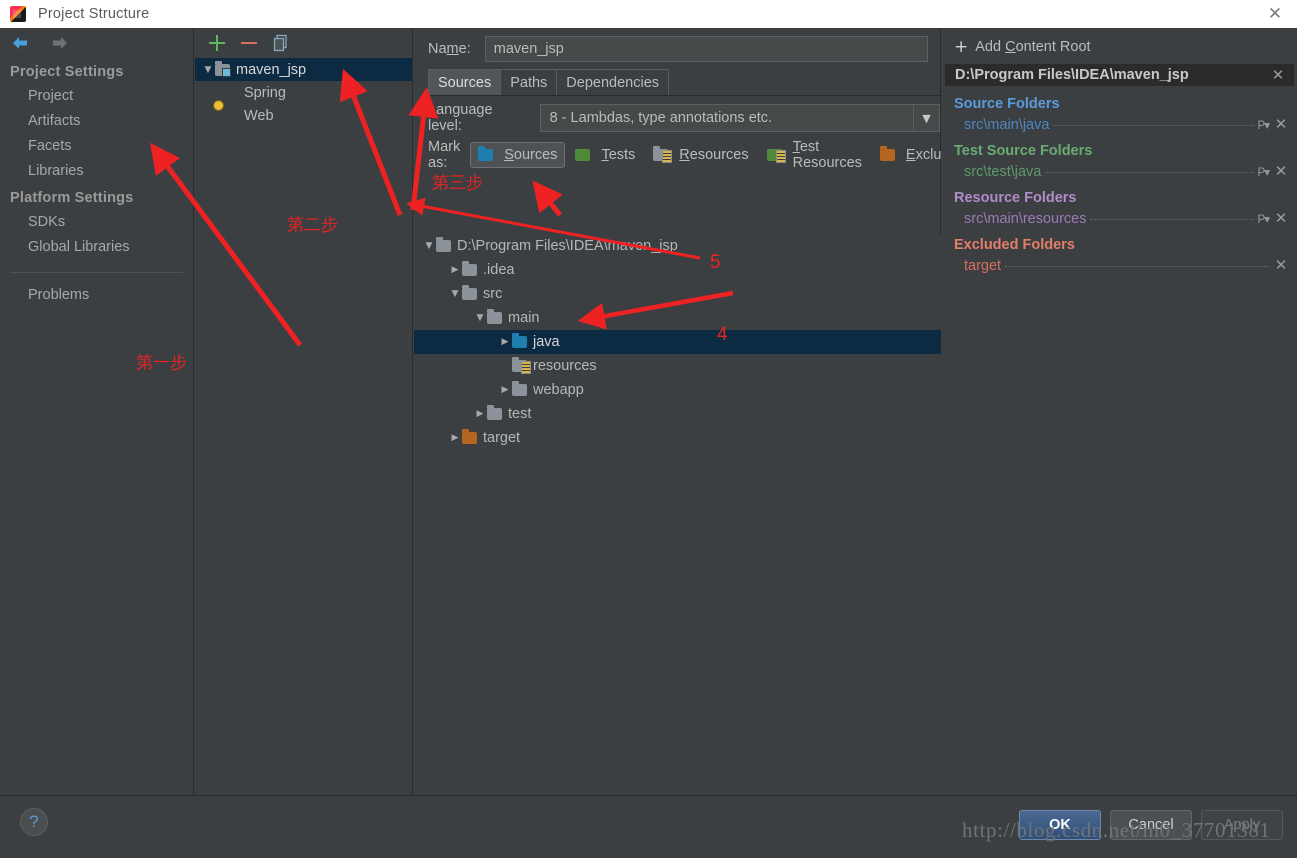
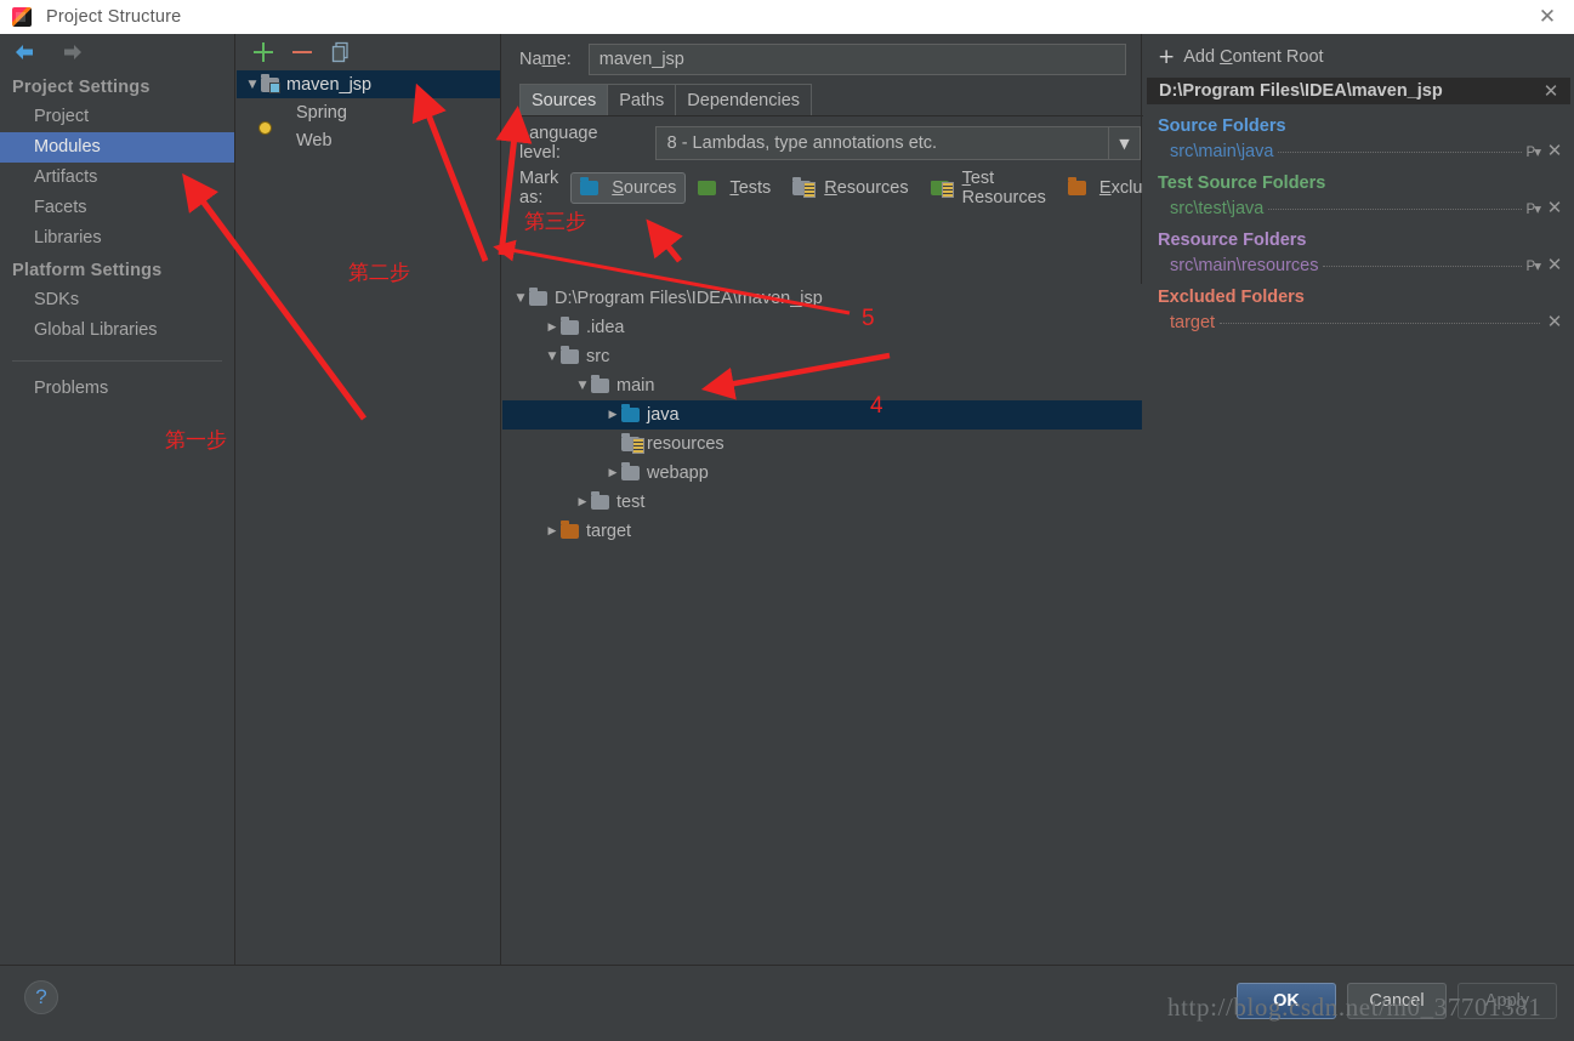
  Project Structure
  ✕
  Project Settings
  Project
+ Modules
  Artifacts
  Facets
  Libraries
  Platform Settings
  SDKs
  Global Libraries
  Problems
  ▼
  maven_jsp
  Spring
  Web
  Name:
  maven_jsp
  Sources
  Paths
  Dependencies
  Language level:
  8 - Lambdas, type annotations etc.
  ▼
  Mark as:
  Sources
  Tests
  Resources
  Test Resources
  ▼
  D:\Program Files\IDEA\man_jsp
  ▶
  .idea
  ▼
  src
  ▼
  main
  ▶
  java
  resources
  ▶
  webapp
  ▶
  test
  ▶
  target
  +
  Add Content Root
  D:\Program Files\IDEA\maven_jsp
  ✕
  Source Folders
  src\main\java
  P▾
  ✕
  Test Source Folders
  src\test\java
  P▾
  ✕
  Resource Folders
  src\main\resources
  P▾
  ✕
  Excluded Folders
  target
  ✕
  ?
  OK
  Cancel
  Apply
  第一步
  第二步
  第三步
  5
  4
  http://blog.csdn.net/m0_37701381
